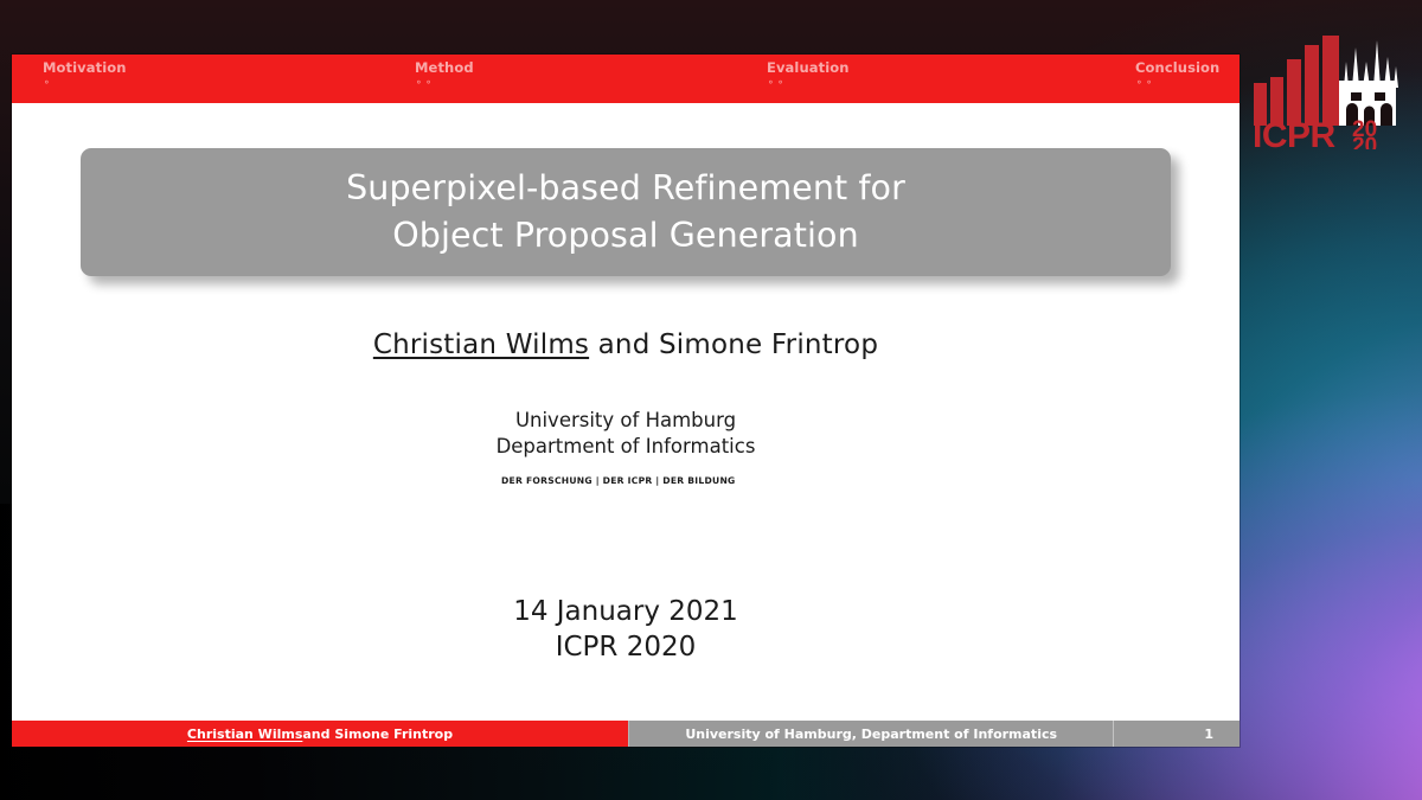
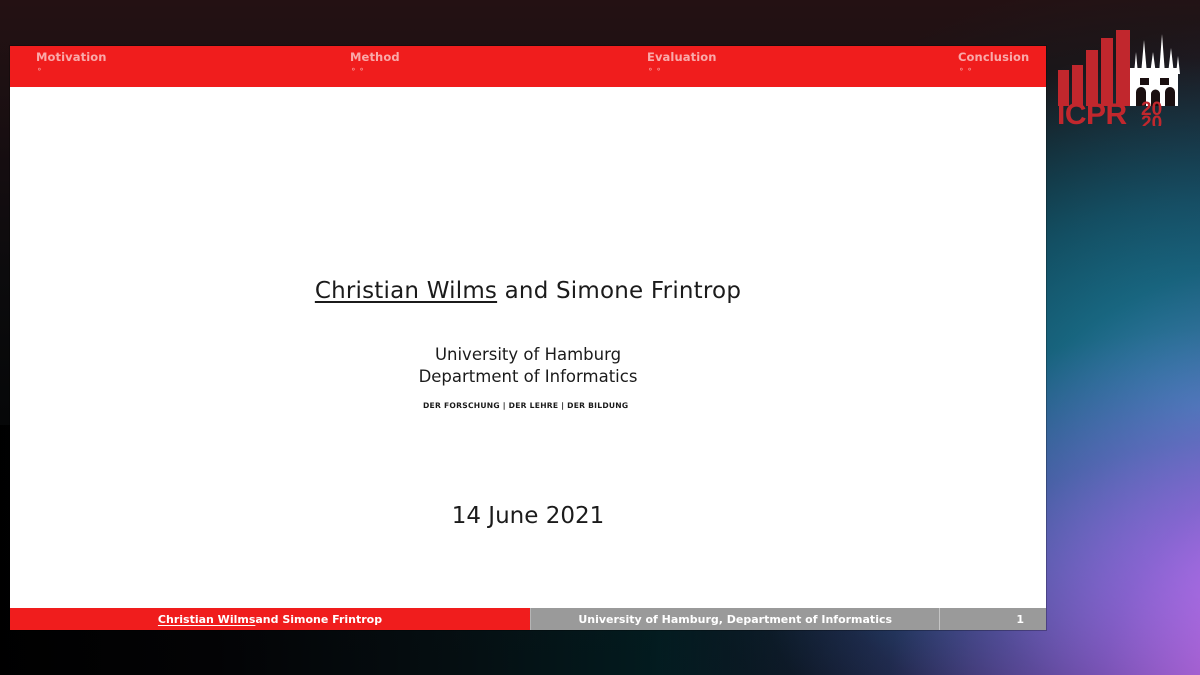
  Motivation
  ⚬
  Method
  ⚬⚬
  Evaluation
  ⚬⚬
  Conclusion
  ⚬⚬
- Superpixel-based Refinement for
- Object Proposal Generation
  Christian Wilms and Simone Frintrop
  University of Hamburg
  Department of Informatics
- DER FORSCHUNG | DER ICPR | DER BILDUNG
+ DER FORSCHUNG | DER LEHRE | DER BILDUNG
- 14 January 2021
+ 14 June 2021
- ICPR 2020
  Christian Wilms
  and Simone Frintrop
  University of Hamburg, Department of Informatics
  1
  ICPR
  20
  20
